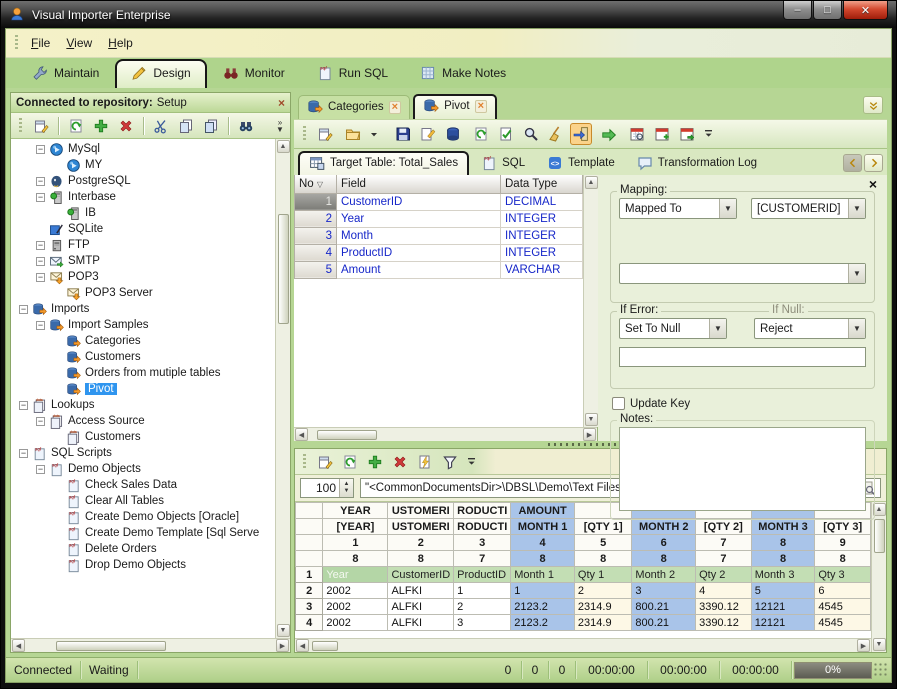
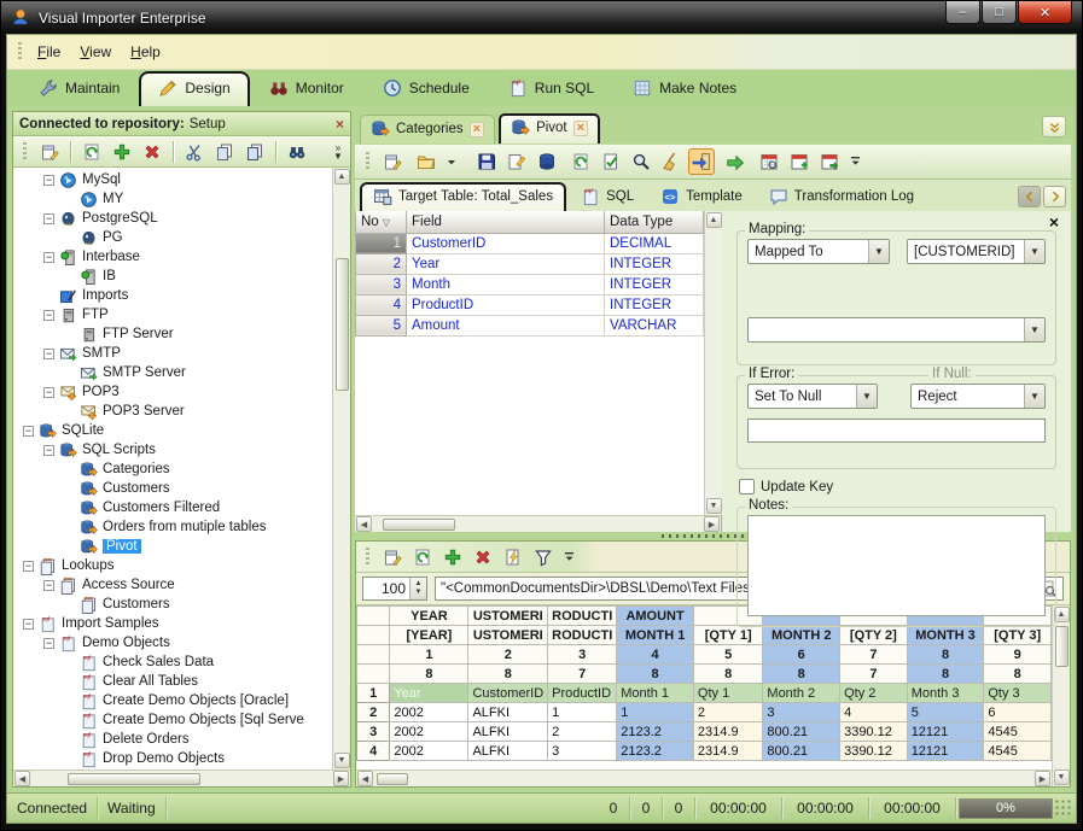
  Visual Importer Enterprise
  –
  □
  ✕
  File View Help
  Maintain
  Design
  Monitor
+ Schedule
  Run SQL
  Make Notes
  Connected to repository:
  Setup
  ×
  »
  ▼
  −
  MySql
  MY
  −
  PostgreSQL
+ PG
  −
  Interbase
  IB
- SQLite
+ Imports
  −
  FTP
+ FTP Server
  −
  SMTP
+ SMTP Server
  −
  POP3
  POP3 Server
  −
- Imports
+ SQLite
  −
- Import Samples
+ SQL Scripts
  Categories
  Customers
+ Customers Filtered
  Orders from mutiple tables
  Pivot
  −
  Lookups
  −
  Access Source
  Customers
  −
- SQL Scripts
+ Import Samples
  −
  Demo Objects
  Check Sales Data
  Clear All Tables
  Create Demo Objects [Oracle]
- Create Demo Template [Sql Serve
+ Create Demo Objects [Sql Serve
  Delete Orders
  Drop Demo Objects
  Categories
  ×
  Pivot
  ×
  Target Table: Total_Sales
  SQL
  <>
  Template
  Transformation Log
  No ▽	Field	Data Type
  1	CustomerID	DECIMAL
  2	Year	INTEGER
  3	Month	INTEGER
  4	ProductID	INTEGER
  5	Amount	VARCHAR
  ×
  Mapping:
  Mapped To
  ▼
  [CUSTOMERID]
  ▼
  ▼
  If Error:
  If Null:
  Set To Null
  ▼
  Reject
  ▼
  Update Key
  Notes:
  100
  "<CommonDocumentsDir>\DBSL\Demo\Text Files
  	YEAR	USTOMERI	RODUCTI	AMOUNT
  	[YEAR]	USTOMERI	RODUCTI	MONTH 1	[QTY 1]	MONTH 2	[QTY 2]	MONTH 3	[QTY 3]
  	1	2	3	4	5	6	7	8	9
  	8	8	7	8	8	8	7	8	8
  1	Year	CustomerID	ProductID	Month 1	Qty 1	Month 2	Qty 2	Month 3	Qty 3
  2	2002	ALFKI	1	1	2	3	4	5	6
  3	2002	ALFKI	2	2123.2	2314.9	800.21	3390.12	12121	4545
  4	2002	ALFKI	3	2123.2	2314.9	800.21	3390.12	12121	4545
  Connected
  Waiting
  0
  0
  0
  00:00:00
  00:00:00
  00:00:00
  0%
